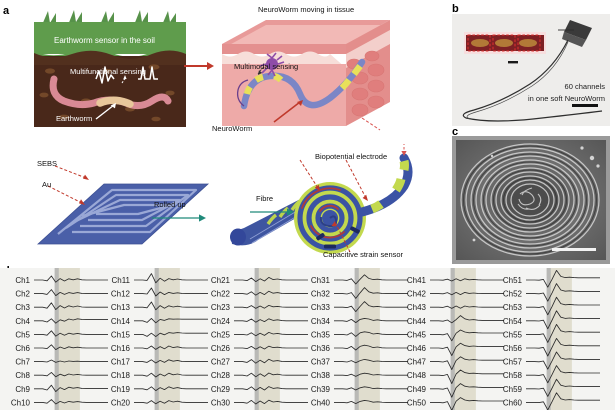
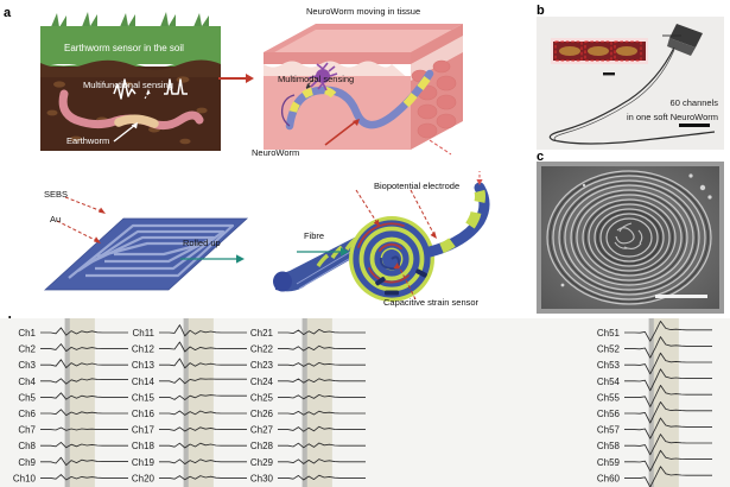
  a
  b
  c
  Earthworm sensor in the soil
  Multifunctional sensing
  Earthworm
  NeuroWorm moving in tissue
  Multimodal sensing
  NeuroWorm
  SEBS
  Au
  Rolled up
  Fibre
  Biopotential electrode
  Capacitive strain sensor
  60 channels
  in one soft NeuroWorm
  Ch1
  Ch2
  Ch3
  Ch4
  Ch5
  Ch6
  Ch7
  Ch8
  Ch9
  Ch10
  Ch11
  Ch12
  Ch13
  Ch14
  Ch15
  Ch16
  Ch17
  Ch18
  Ch19
  Ch20
  Ch21
  Ch22
  Ch23
  Ch24
  Ch25
  Ch26
  Ch27
  Ch28
  Ch29
  Ch30
- Ch31
- Ch32
- Ch33
- Ch34
- Ch35
- Ch36
- Ch37
- Ch38
- Ch39
- Ch40
- Ch41
- Ch42
- Ch43
- Ch44
- Ch45
- Ch46
- Ch47
- Ch48
- Ch49
- Ch50
  Ch51
  Ch52
  Ch53
  Ch54
  Ch55
  Ch56
  Ch57
  Ch58
  Ch59
  Ch60
